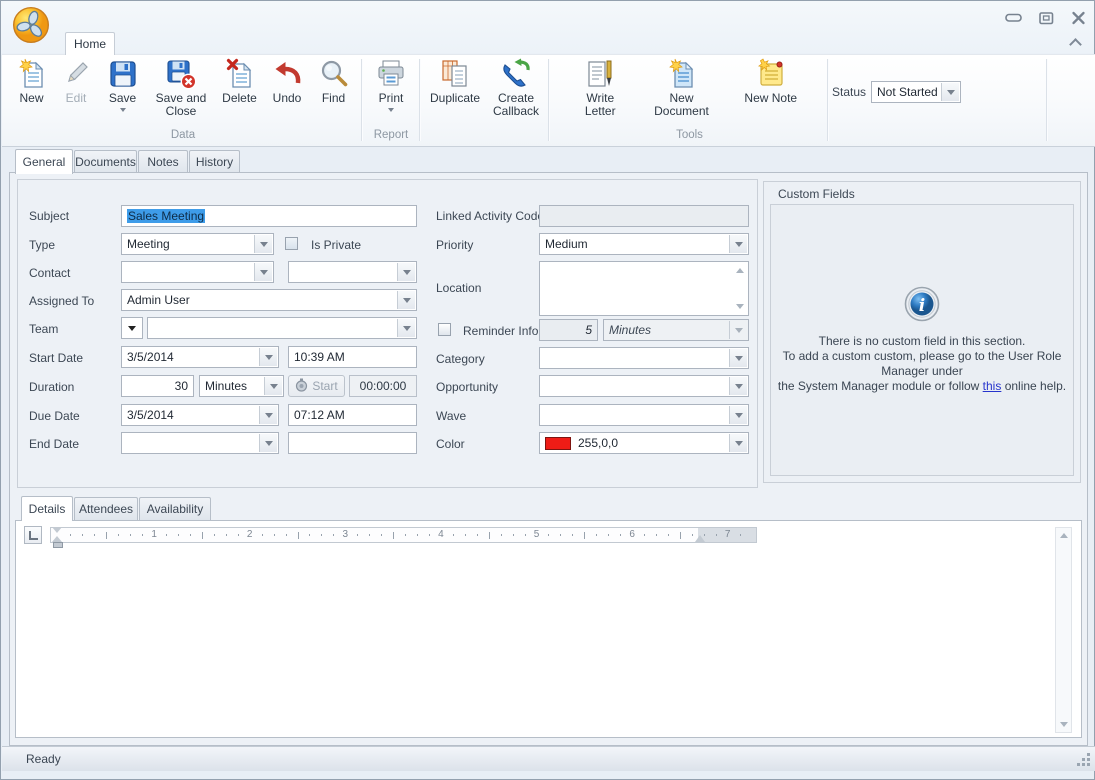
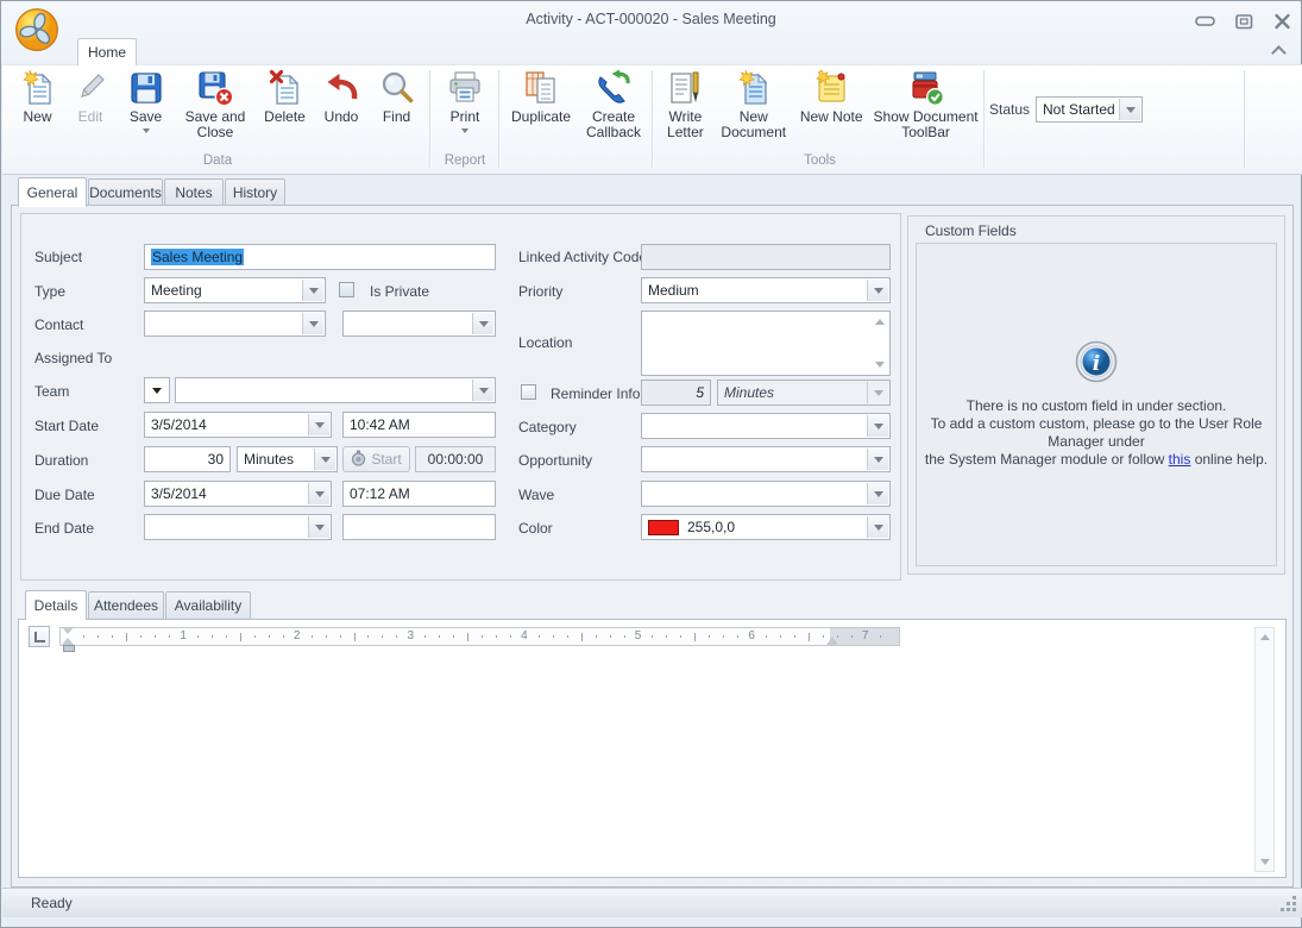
+ Activity - ACT-000020 - Sales Meeting
  Home
  New
  Edit
  Save
  Save and Close
  Delete
  Undo
  Find
  Print
  Duplicate
  Create Callback
  Write Letter
  New Document
  New Note
+ Show Document ToolBar
  Data
  Report
  Tools
  Status
  Not Started
  General
  Documents
  Notes
  History
  Subject
  Sales Meeting
  Type
  Meeting
  Is Private
  Contact
  Assigned To
- Admin User
  Team
  Start Date
  3/5/2014
- 10:39 AM
+ 10:42 AM
  Duration
  30
  Minutes
  Start
  00:00:00
  Due Date
  3/5/2014
  07:12 AM
  End Date
  Linked Activity Cod
  Priority
  Medium
  Location
  Reminder Info
  5
  Minutes
  Category
  Opportunity
  Wave
  Color
  255,0,0
  Custom Fields
  i
- There is no custom field in this section.
+ There is no custom field in under section.
  To add a custom custom, please go to the User Role Manager under
  the System Manager module or follow this online help.
  Details
  Attendees
  Availability
  1
  2
  3
  4
  5
  6
  7
  Ready
